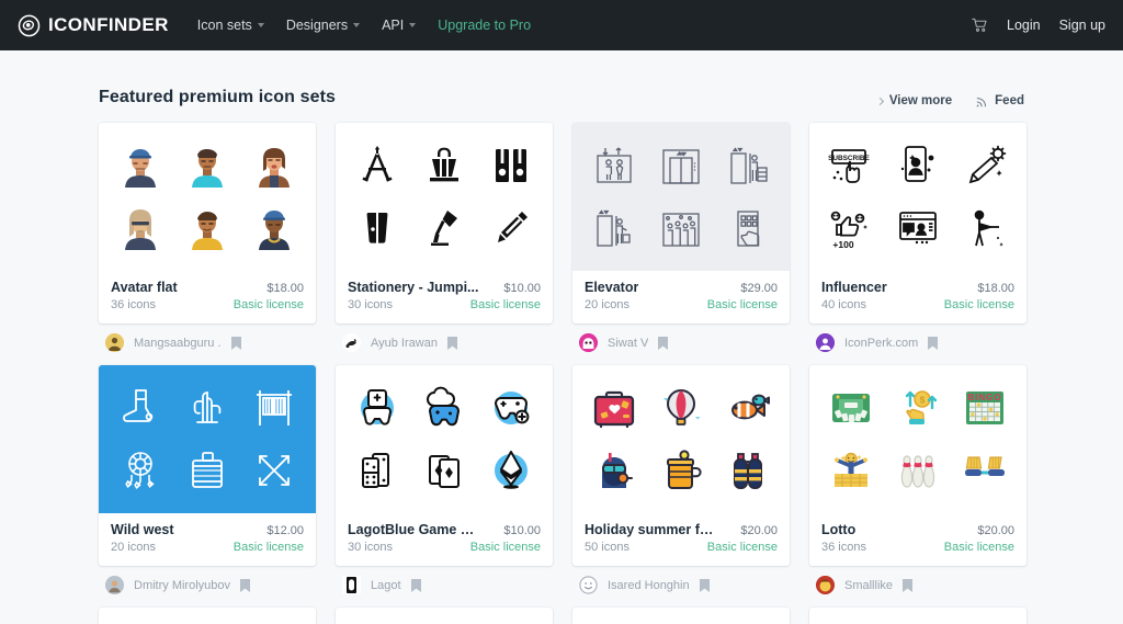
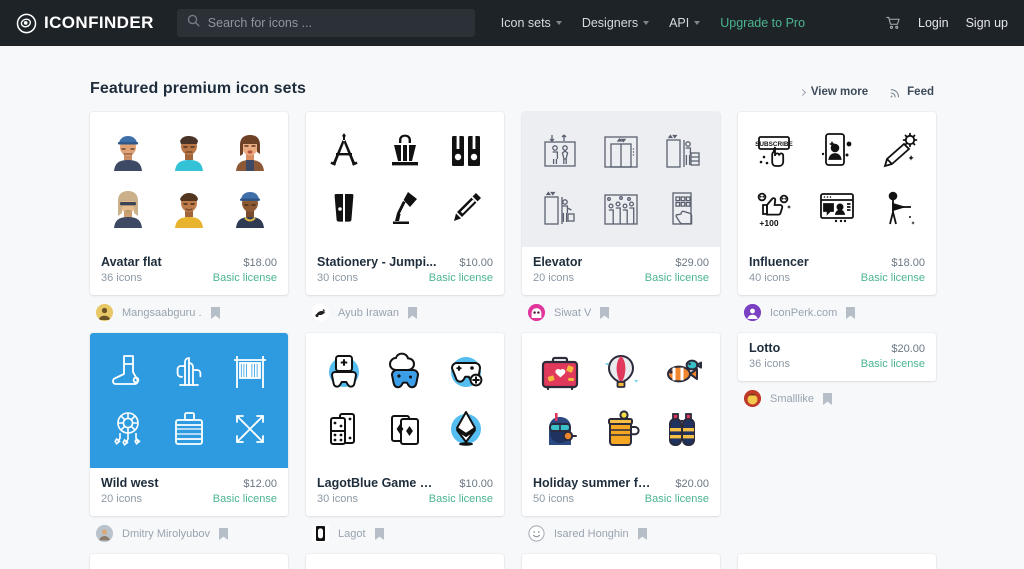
  ICONFINDER
+ Search for icons ...
  Icon sets
  Designers
  API
  Upgrade to Pro
  Login
  Sign up
  Featured premium icon sets
  View more
  Feed
  Avatar flat
  $18.00
  36 icons
  Basic license
  Mangsaabguru .
  Stationery - Jumpi...
  $10.00
  30 icons
  Basic license
  Ayub Irawan
  Elevator
  $29.00
  20 icons
  Basic license
  Siwat V
  +100
  Influencer
  $18.00
  40 icons
  Basic license
  IconPerk.com
  Wild west
  $12.00
  20 icons
  Basic license
  Dmitry Mirolyubov
  LagotBlue Game a...
  $10.00
  30 icons
  Basic license
  Lagot
  Holiday summer fil..
  $20.00
  50 icons
  Basic license
  Isared Honghin
- $
- BINGO
  Lotto
  $20.00
  36 icons
  Basic license
  Smalllike
